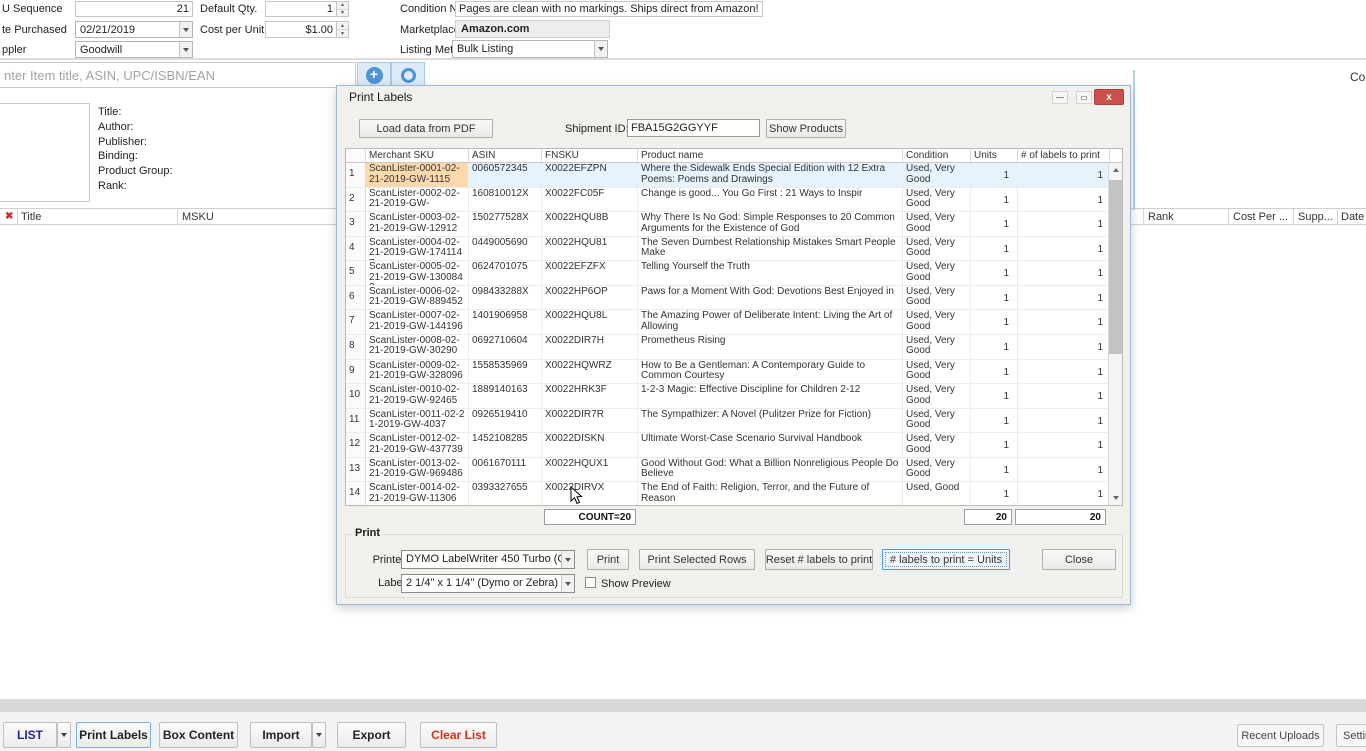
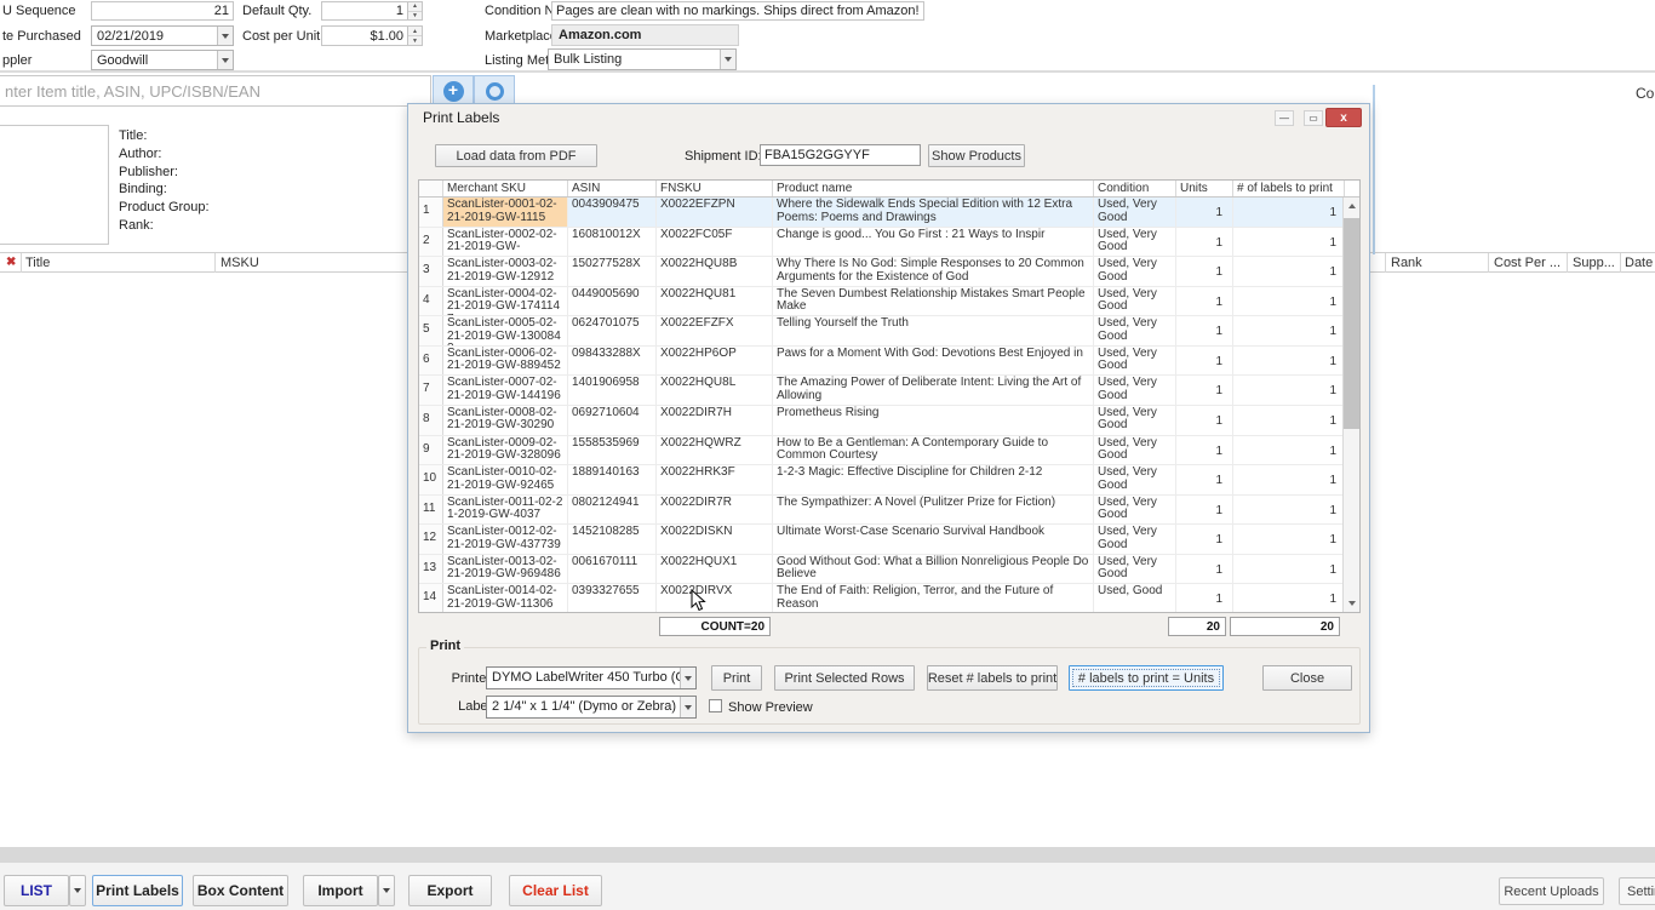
  U Sequence
  21
  Default Qty.
  1
  Condition N
  Pages are clean with no markings. Ships direct from Amazon!
  te Purchased
  02/21/2019
  Cost per Unit
  $1.00
  Marketplac
  Amazon.com
  ppler
  Goodwill
  Bulk Listing
  nter Item title, ASIN, UPC/ISBN/EAN
  +
  Title:
  Author:
  Publisher:
  Binding:
  Product Group:
  Rank:
  ✖
  Title
  MSKU
  Rank
  Cost Per ...
  Supp...
  Date
  Co
  LIST
  Print Labels
  Box Content
  Import
  Export
  Clear List
  Recent Uploads
  Print Labels
  —
  ▭
  x
  Load data from PDF
  Shipment ID
  FBA15G2GGYYF
  Show Products
  Merchant SKU
  ASIN
  FNSKU
  Product name
  Condition
  Units
  # of labels to print
  1
  ScanLister-0001-02-21-2019-GW-1115
- 0060572345
+ 0043909475
  X0022EFZPN
  Where the Sidewalk Ends Special Edition with 12 Extra Poems: Poems and Drawings
  Used, Very Good
  1
  1
  2
  ScanLister-0002-02-21-2019-GW-
  160810012X
  X0022FC05F
  Change is good... You Go First : 21 Ways to Inspir
  Used, Very Good
  1
  1
  3
  ScanLister-0003-02-21-2019-GW-12912
  150277528X
  X0022HQU8B
  Why There Is No God: Simple Responses to 20 Common Arguments for the Existence of God
  Used, Very Good
  1
  1
  4
  ScanLister-0004-02-21-2019-GW-174114
  0449005690
  X0022HQU81
  The Seven Dumbest Relationship Mistakes Smart People Make
  Used, Very Good
  1
  1
  5
  ScanLister-0005-02-21-2019-GW-130084
  0624701075
  X0022EFZFX
  Telling Yourself the Truth
  Used, Very Good
  1
  1
  6
  ScanLister-0006-02-21-2019-GW-889452
  098433288X
  X0022HP6OP
  Paws for a Moment With God: Devotions Best Enjoyed in
  Used, Very Good
  1
  1
  7
  ScanLister-0007-02-21-2019-GW-144196
  1401906958
  X0022HQU8L
  The Amazing Power of Deliberate Intent: Living the Art of Allowing
  Used, Very Good
  1
  1
  8
  ScanLister-0008-02-21-2019-GW-30290
  0692710604
  X0022DIR7H
  Prometheus Rising
  Used, Very Good
  1
  1
  9
  ScanLister-0009-02-21-2019-GW-328096
  1558535969
  X0022HQWRZ
  How to Be a Gentleman: A Contemporary Guide to Common Courtesy
  Used, Very Good
  1
  1
  10
  ScanLister-0010-02-21-2019-GW-92465
  1889140163
  X0022HRK3F
  1-2-3 Magic: Effective Discipline for Children 2-12
  Used, Very Good
  1
  1
  11
  ScanLister-0011-02-21-2019-GW-4037
- 0926519410
+ 0802124941
  X0022DIR7R
  The Sympathizer: A Novel (Pulitzer Prize for Fiction)
  Used, Very Good
  1
  1
  12
  ScanLister-0012-02-21-2019-GW-437739
  1452108285
  X0022DISKN
  Ultimate Worst-Case Scenario Survival Handbook
  Used, Very Good
  1
  1
  13
  ScanLister-0013-02-21-2019-GW-969486
  0061670111
  X0022HQUX1
  Good Without God: What a Billion Nonreligious People Do Believe
  Used, Very Good
  1
  1
  14
  ScanLister-0014-02-21-2019-GW-11306
  0393327655
  X002DIRVX
  The End of Faith: Religion, Terror, and the Future of Reason
  Used, Good
  1
  1
  COUNT=20
  20
  20
  Print
  Printe
  DYMO LabelWriter 450 Turbo (
  Print
  Print Selected Rows
  Reset # labels to print
  # labels to print = Units
  Close
  Labe
  2 1/4" x 1 1/4" (Dymo or Zebra)
  Show Preview
